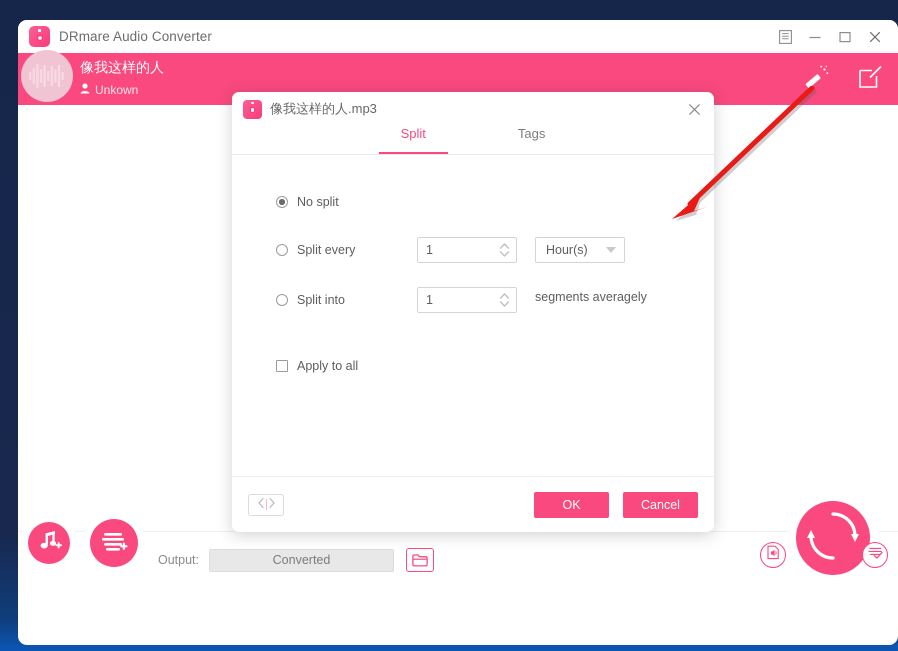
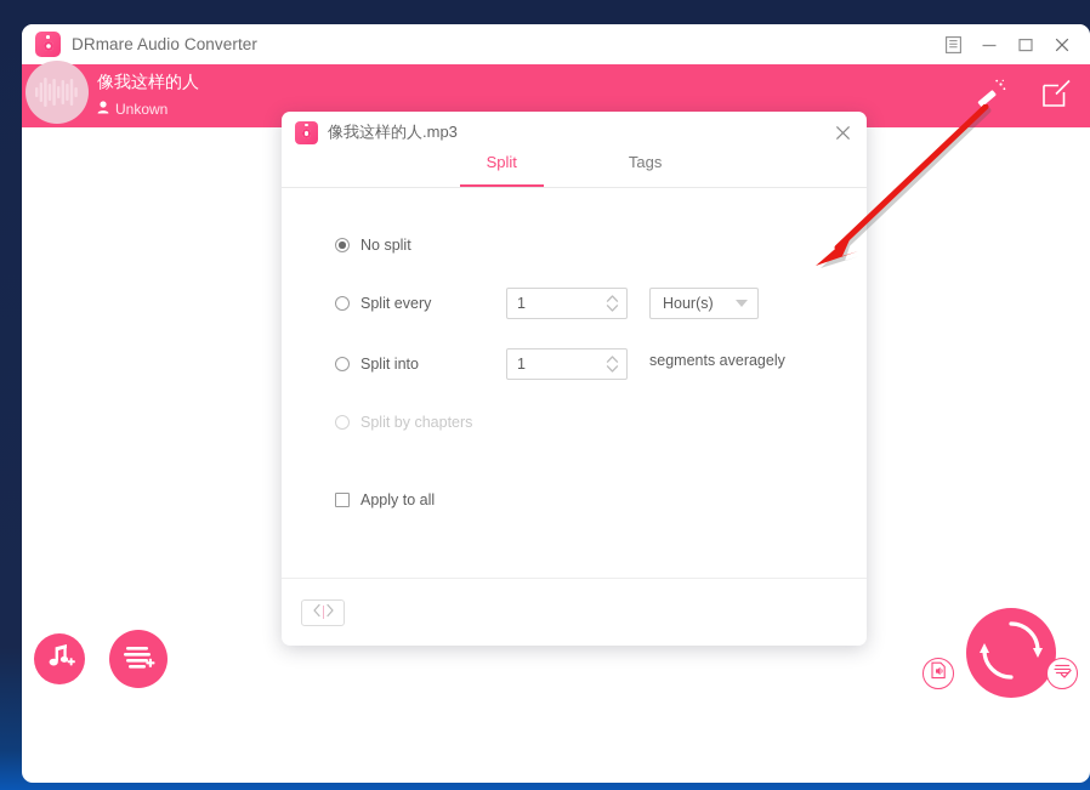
  DRmare Audio Converter
  像我这样的人
  Unkown
- Output:
- Converted
  像我这样的人.mp3
  Split
  Tags
  No split
  Split every
  1
  Hour(s)
  Split into
  1
  segments averagely
+ Split by chapters
  Apply to all
- OK
- Cancel
